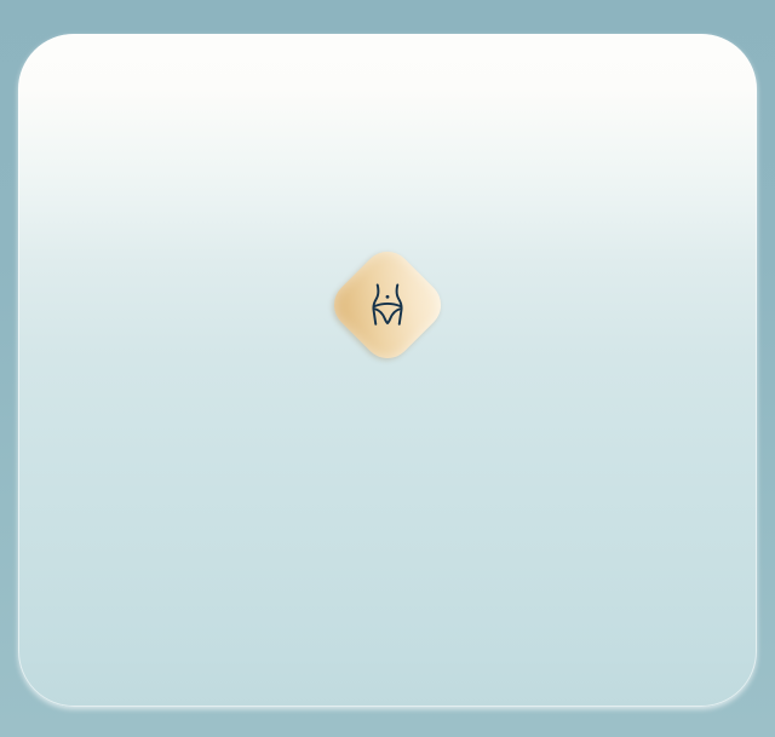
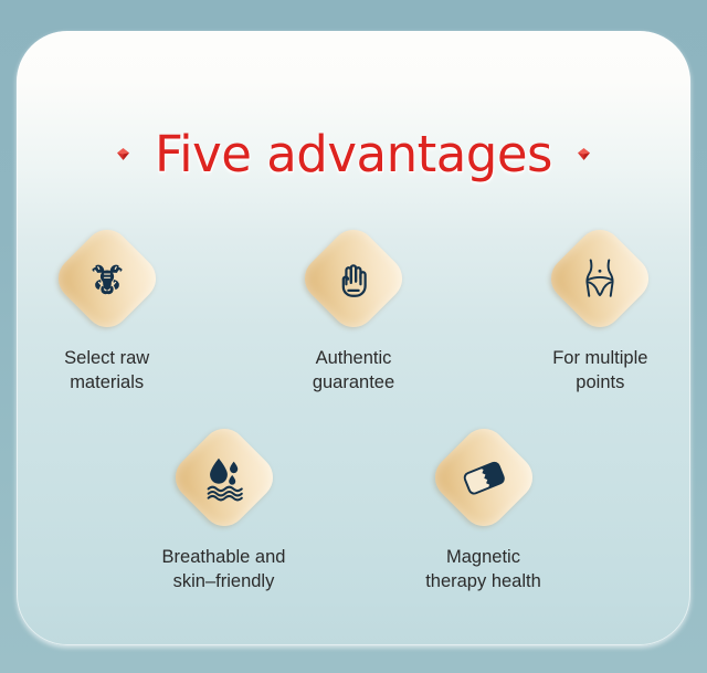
+ Five advantages
+ Select raw
+ materials
+ Authentic
+ guarantee
+ For multiple
+ points
+ Breathable and
+ skin–friendly
+ Magnetic
+ therapy health
